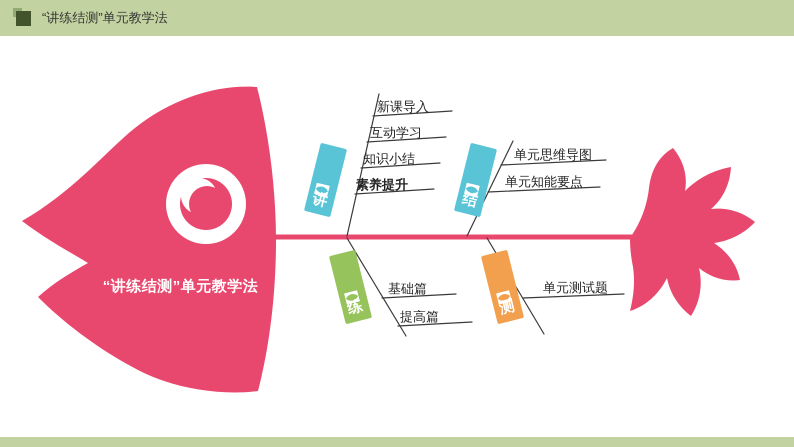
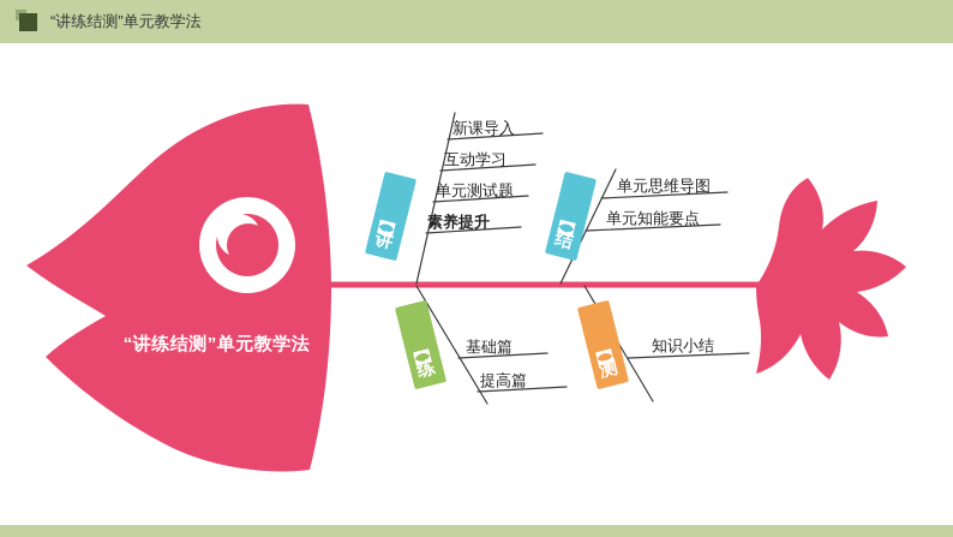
  “讲练结测”单元教学法
  “讲练结测”单元教学法
  新课导入
  互动学习
- 知识小结
+ 单元测试题
  素养提升
  单元思维导图
  单元知能要点
  基础篇
  提高篇
- 单元测试题
+ 知识小结
